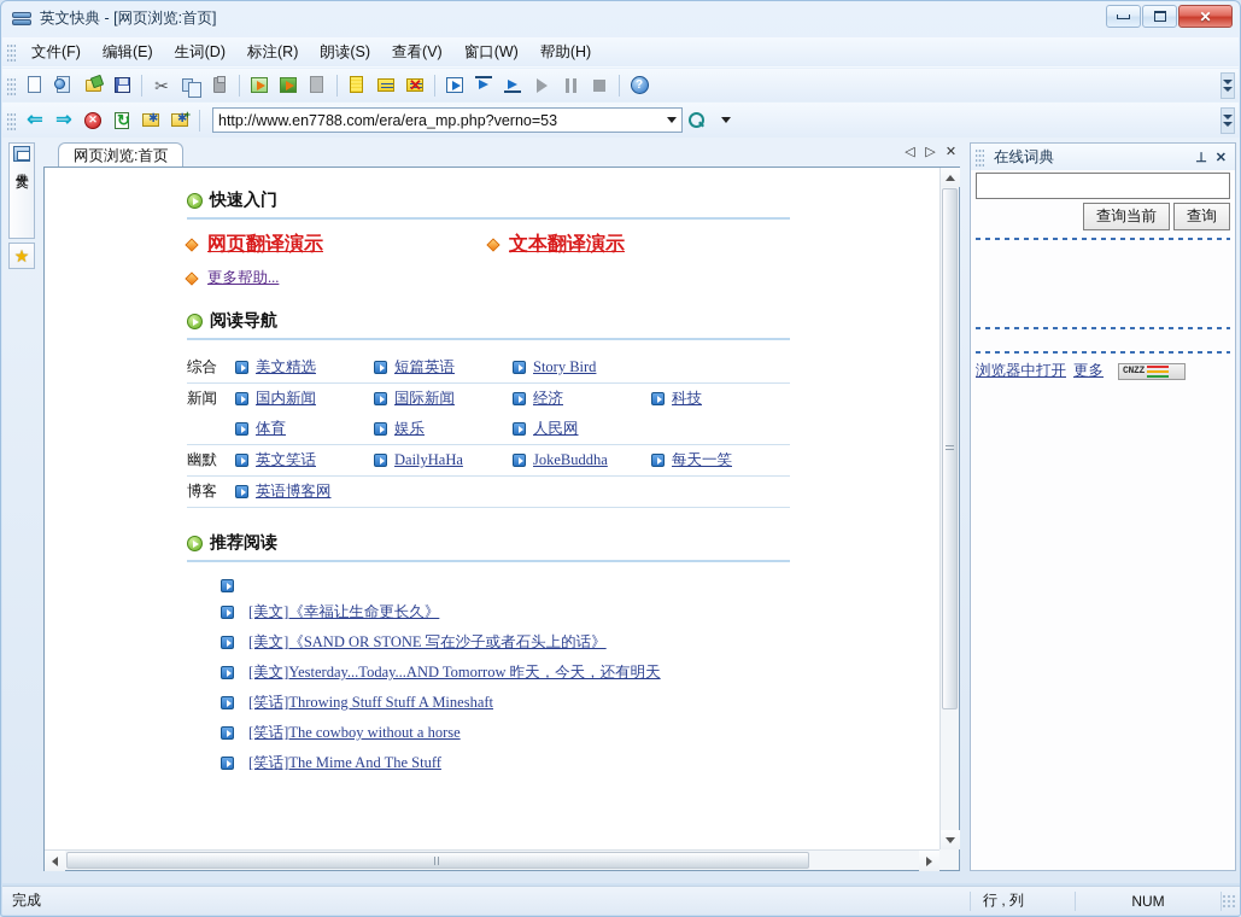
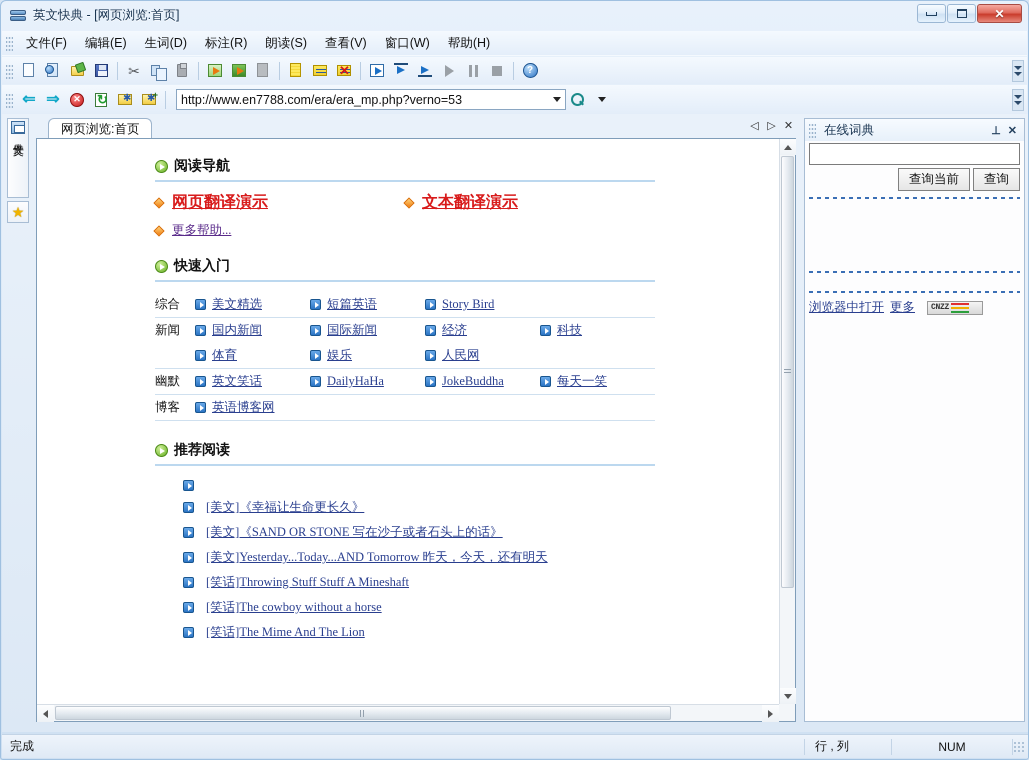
  英文快典 - [网页浏览:首页]
  ✕
  文件(F)
  编辑(E)
  生词(D)
  标注(R)
  朗读(S)
  查看(V)
  窗口(W)
  帮助(H)
  ✂
  ✕
  ?
  ⇐
  ⇒
  ✕
  +
  http://www.en7788.com/era/era_mp.php?verno=53
  ★
  网页浏览:首页
  ◁
  ▷
  ✕
- 快速入门
+ 阅读导航
  网页翻译演示
  文本翻译演示
  更多帮助...
- 阅读导航
+ 快速入门
  综合	美文精选	短篇英语	Story Bird
  新闻	国内新闻	国际新闻	经济	科技
  	体育	娱乐	人民网
  幽默	英文笑话	DailyHaHa	JokeBuddha	每天一笑
  博客	英语博客网
  推荐阅读
  [美文]《幸福让生命更长久》
  [美文]《SAND OR STONE 写在沙子或者石头上的话》
  [美文]Yesterday...Today...AND Tomorrow 昨天，今天，还有明天
  [笑话]Throwing Stuff Stuff A Mineshaft
  [笑话]The cowboy without a horse
- [笑话]The Mime And The Stuff
+ [笑话]The Mime And The Lion
  在线词典
  ⊥
  ✕
  查询当前
  查询
  浏览器中打开
  更多
  CNZZ
  完成
  行 , 列
  NUM
